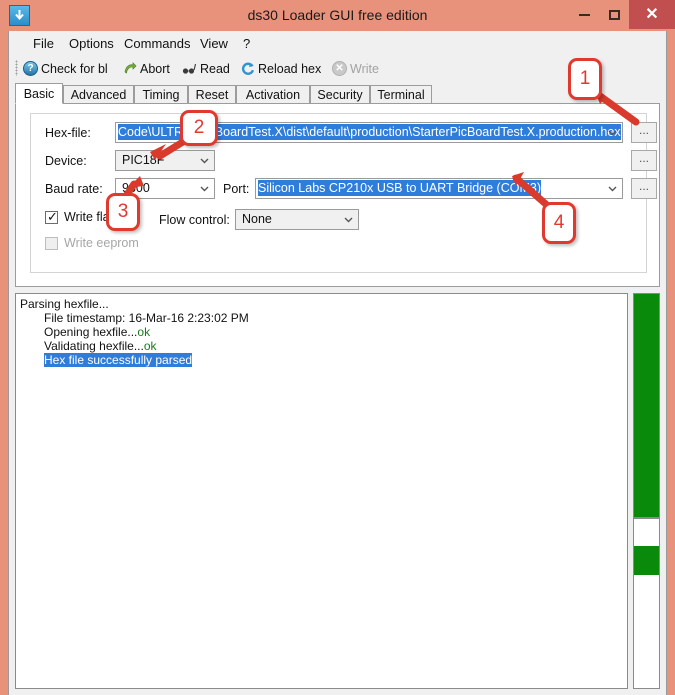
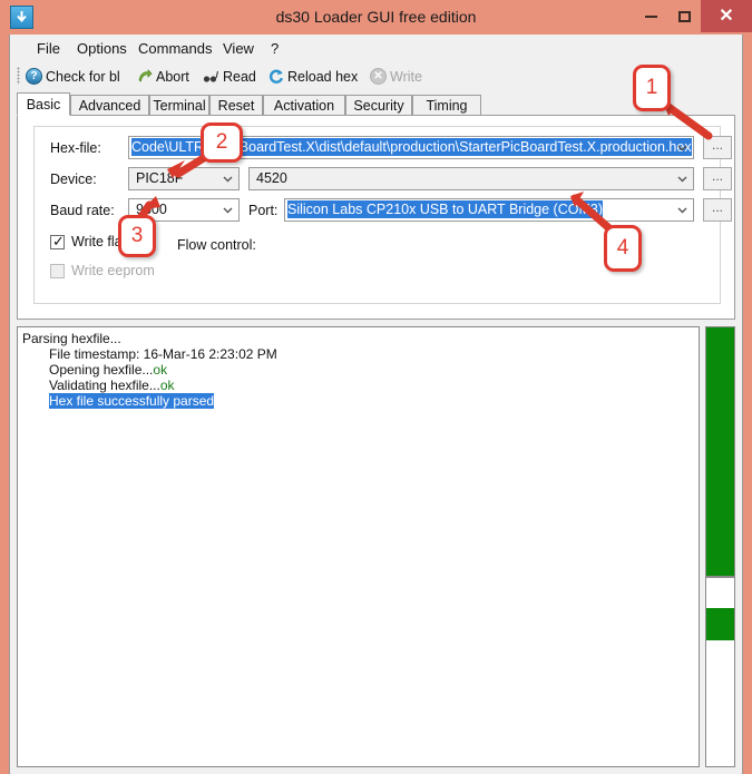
  ds30 Loader GUI free edition
  ✕
  File
  Options
  Commands
  View
  ?
  ?
  Check for bl
  Abort
  Read
  Reload hex
  ✕
  Write
  Basic
  Advanced
- Timing
+ Terminal
  Reset
  Activation
  Security
- Terminal
+ Timing
  Hex-file:
  Code\ULTR BoardTest.X\dist\default\production\StarterPicBoardTest.X.production.hx
  ...
  Device:
  PIC18F
+ 4520
  ...
  Baud rate:
  900
  Port:
  Silicon Labs CP210x USB to UART Bridge (CO3)
  ...
  ✓
  Write fl
  Flow control:
- None
  Write eeprom
  Parsing hexfile...
  File timestamp: 16-Mar-16 2:23:02 PM
  Opening hexfile...ok
  Validating hexfile...ok
  Hex file successfully parsed
  1
  2
  3
  4
